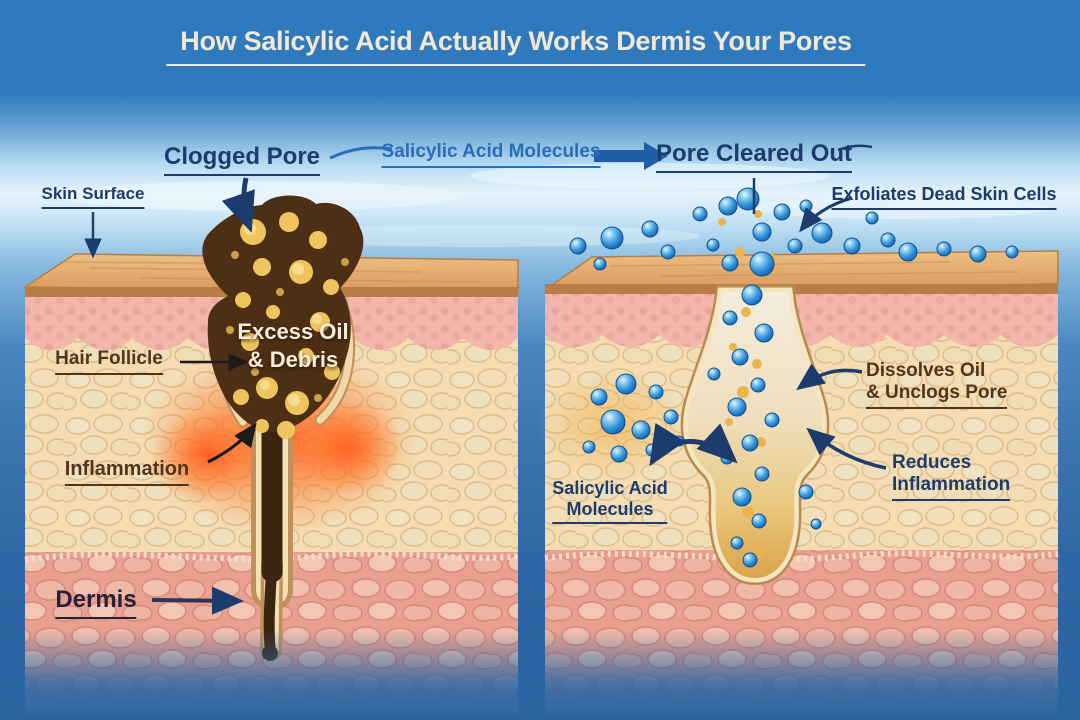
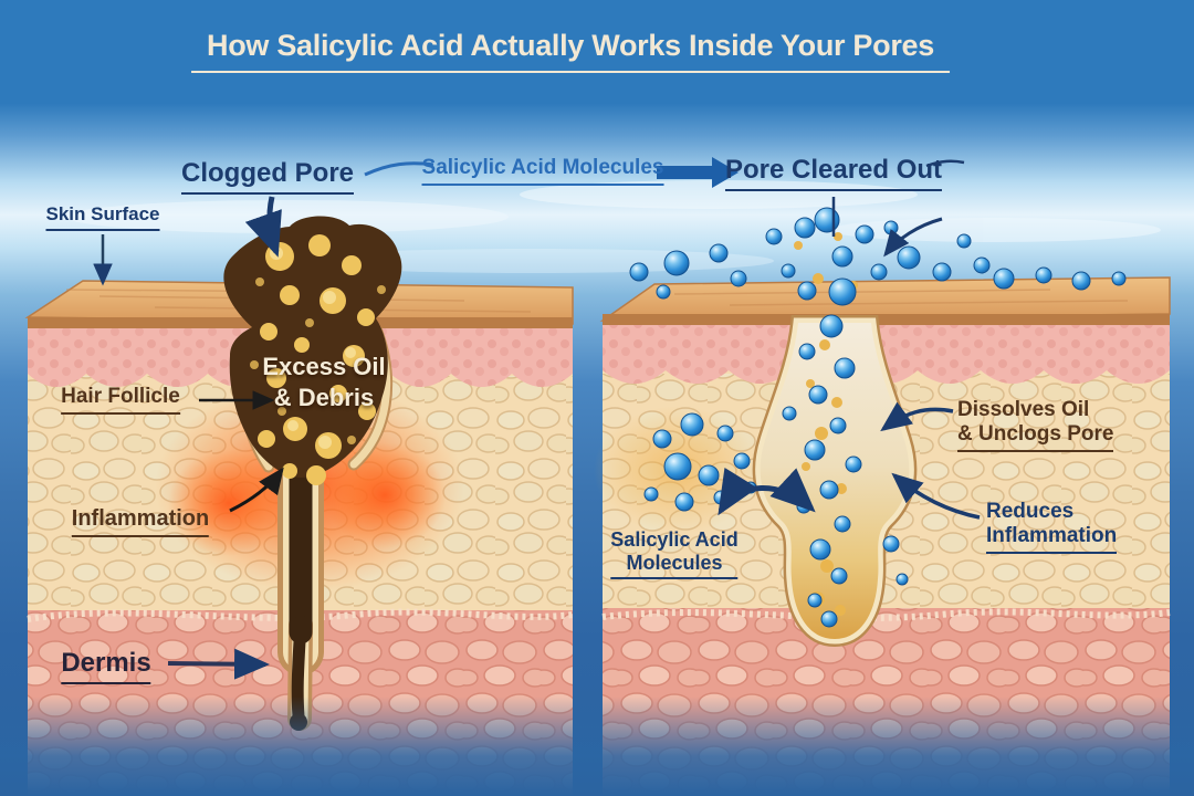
- How Salicylic Acid Actually Works Dermis Your Pores
+ How Salicylic Acid Actually Works Inside Your Pores
  Clogged Pore
  Salicylic Acid Molecules
  Pore Cleared Out
  Skin Surface
- Exfoliates Dead Skin Cells
  Excess Oil
  & Debris
  Hair Follicle
  Inflammation
  Dermis
  Dissolves Oil
  & Unclogs Pore
  Reduces
  Inflammation
  Salicylic Acid
  Molecules
